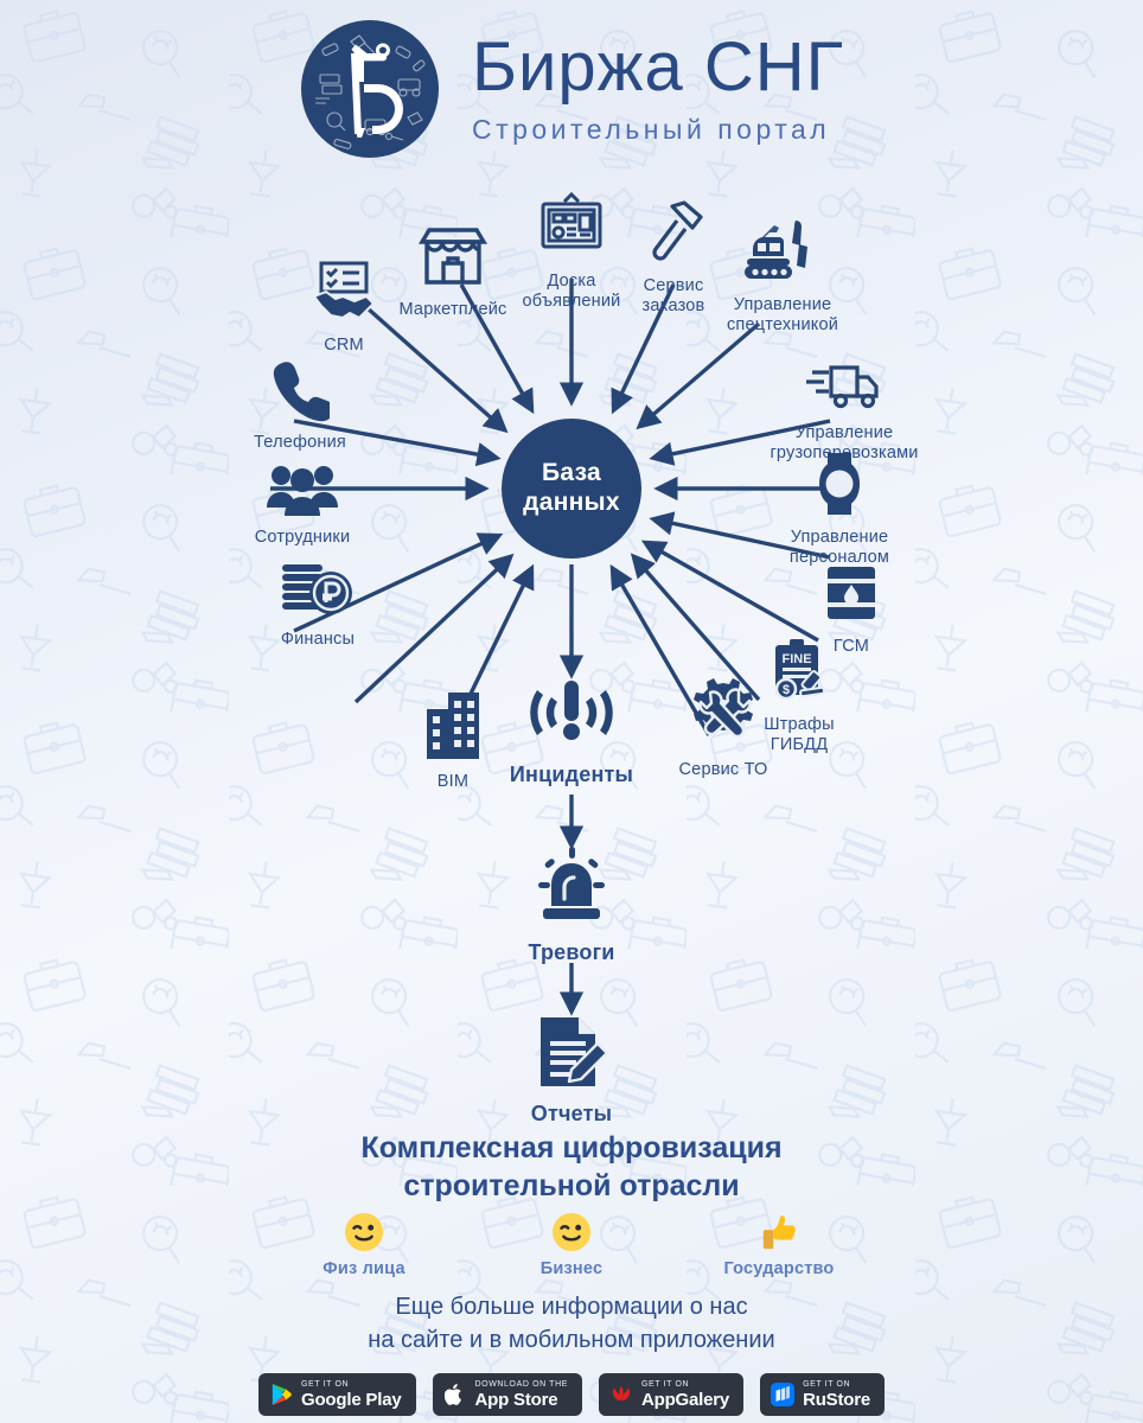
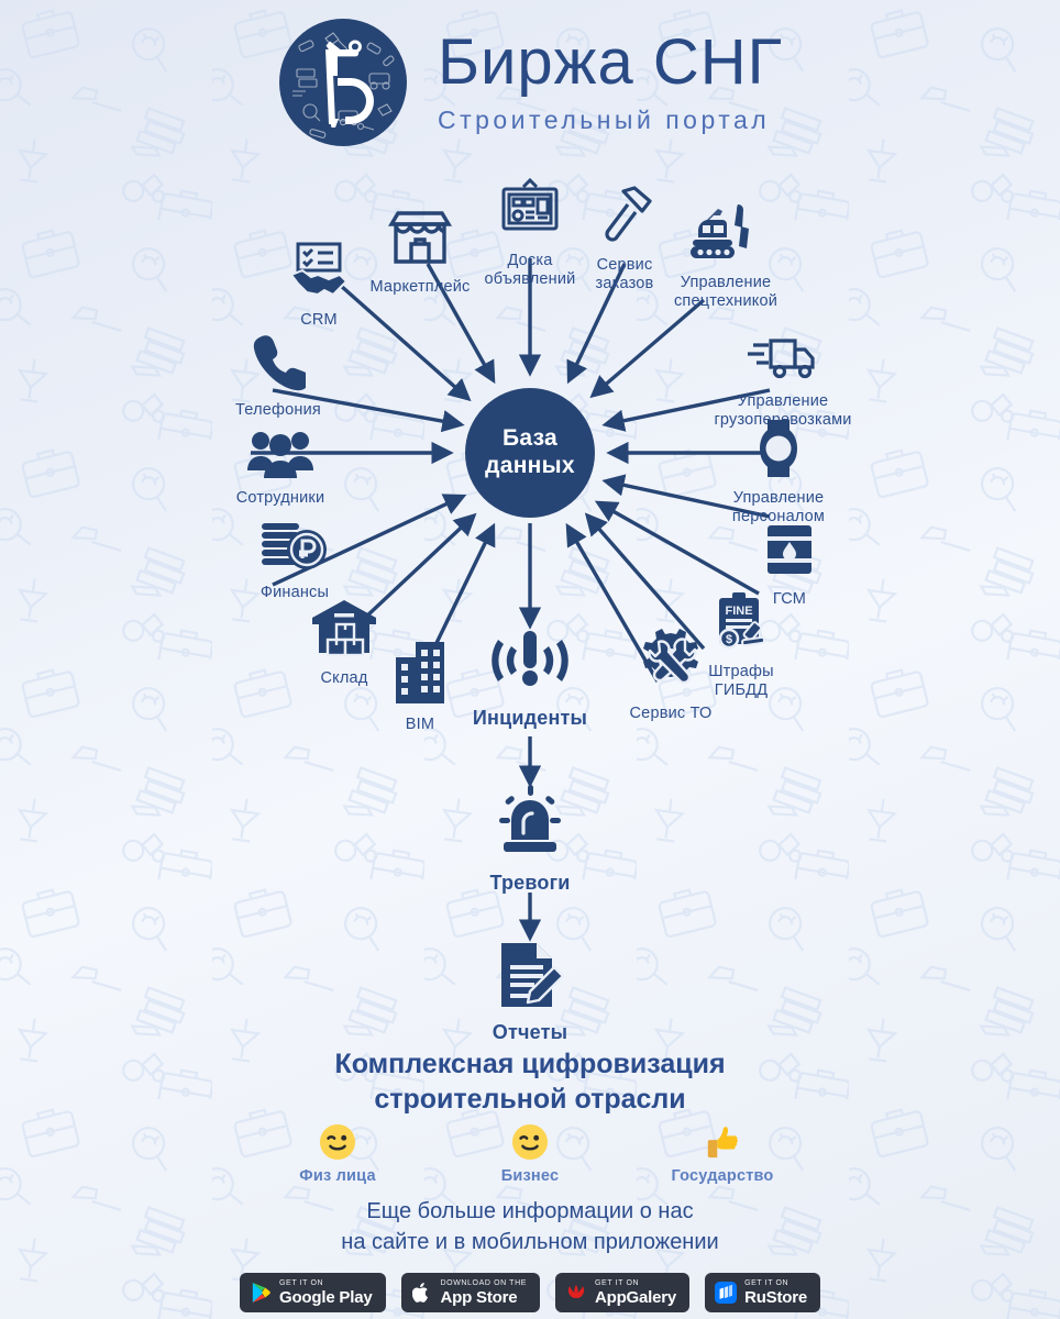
  Биржа СНГ
  Строительный портал
  База
  данных
  Маркетплейс
  Доска
  объявлений
  Сервис
  заказов
  Управление
  спецтехникой
  Управление
  грузоперевозками
  Управление
  персоналом
  ГСМ
  FINE
  $
  Штрафы
  ГИБДД
  Сервис ТО
  BIM
+ Склад
  Финансы
  Сотрудники
  Телефония
  CRM
  Инциденты
  Тревоги
  Отчеты
  Комплексная цифровизация
  строительной отрасли
  Физ лица
  Бизнес
  Государство
  Еще больше информации о нас
  на сайте и в мобильном приложении
  Google Play
  App Store
  AppGalery
  RuStore
